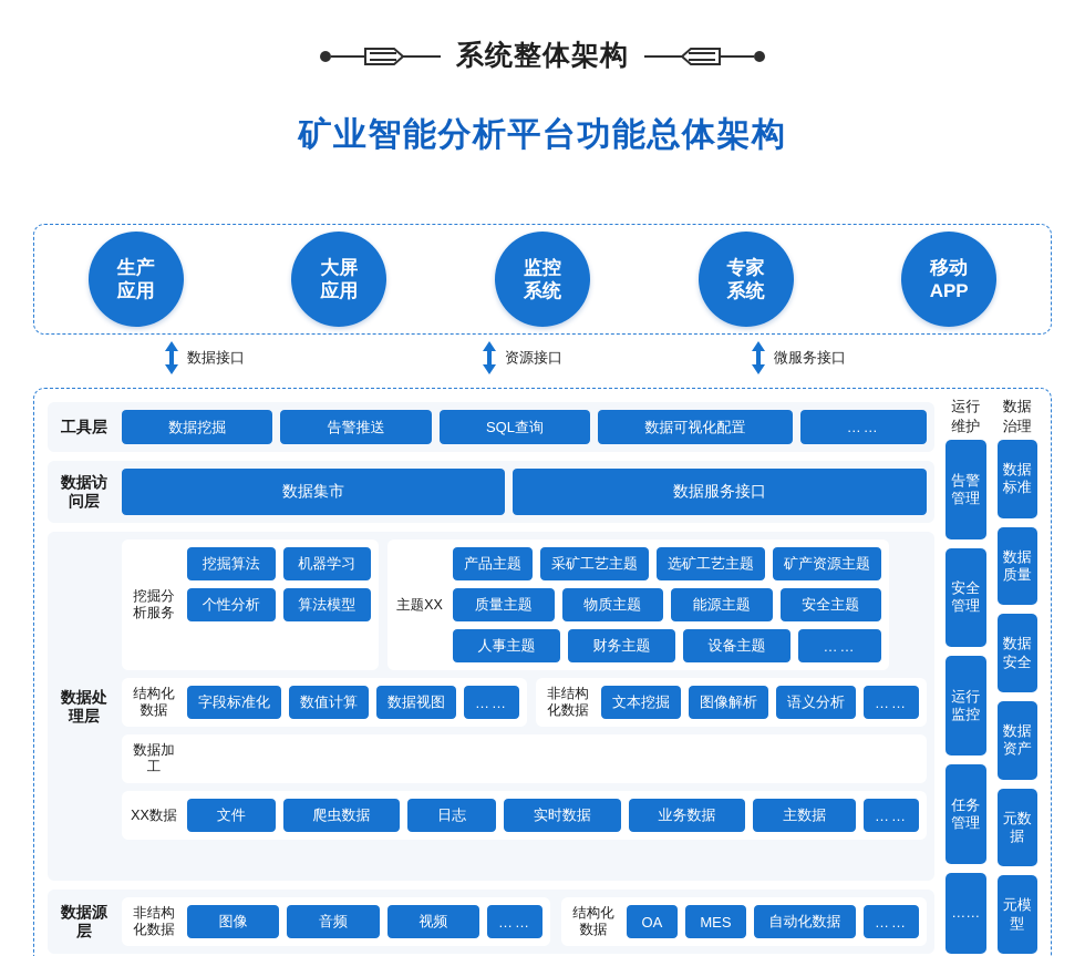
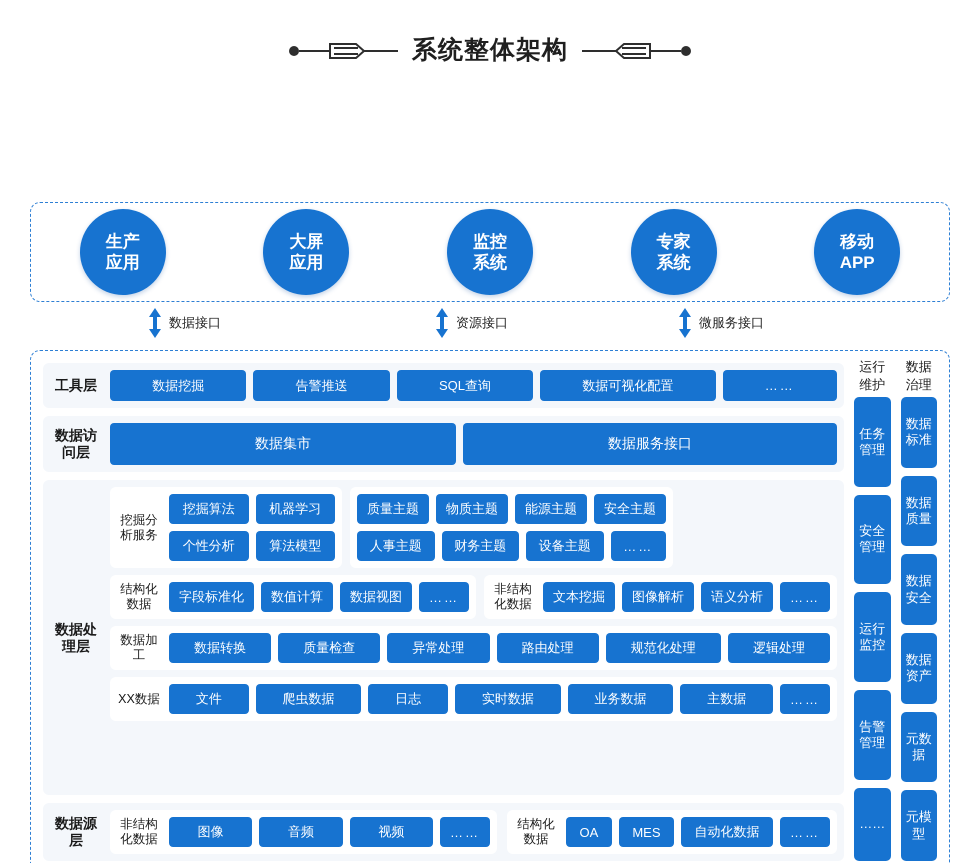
  系统整体架构
- 矿业智能分析平台功能总体架构
  生产
  应用
  大屏
  应用
  监控
  系统
  专家
  系统
  移动
  APP
  数据接口
  资源接口
  微服务接口
  工具层
  数据挖掘
  告警推送
  SQL查询
  数据可视化配置
  ……
  数据访问层
  数据集市
  数据服务接口
  数据处理层
  挖掘分析服务
  挖掘算法
  机器学习
  个性分析
  算法模型
- 主题XX
- 产品主题
- 采矿工艺主题
- 选矿工艺主题
- 矿产资源主题
  质量主题
  物质主题
  能源主题
  安全主题
  人事主题
  财务主题
  设备主题
  ……
  结构化数据
  字段标准化
  数值计算
  数据视图
  ……
  非结构化数据
  文本挖掘
  图像解析
  语义分析
  ……
  数据加工
+ 数据转换
+ 质量检查
+ 异常处理
+ 路由处理
+ 规范化处理
+ 逻辑处理
  XX数据
  文件
  爬虫数据
  日志
  实时数据
  业务数据
  主数据
  ……
  数据源层
  非结构化数据
  图像
  音频
  视频
  ……
  结构化数据
  OA
  MES
  自动化数据
  ……
  运行维护
- 告警管理
+ 任务管理
  安全管理
  运行监控
- 任务管理
+ 告警管理
  ……
  数据治理
  数据标准
  数据质量
  数据安全
  数据资产
  元数据
  元模型
